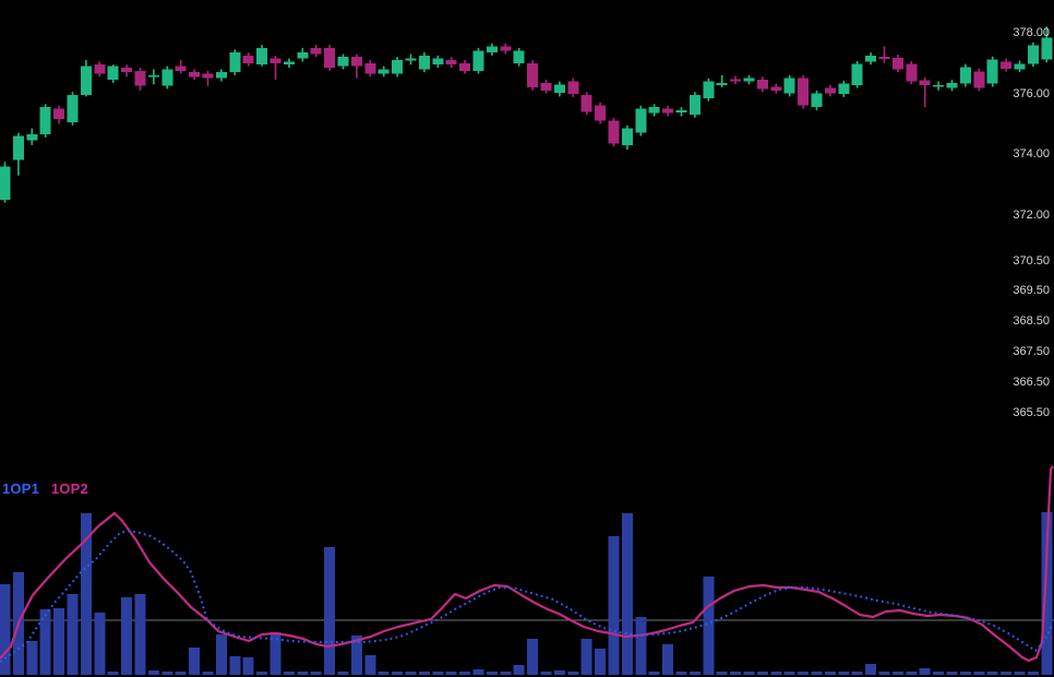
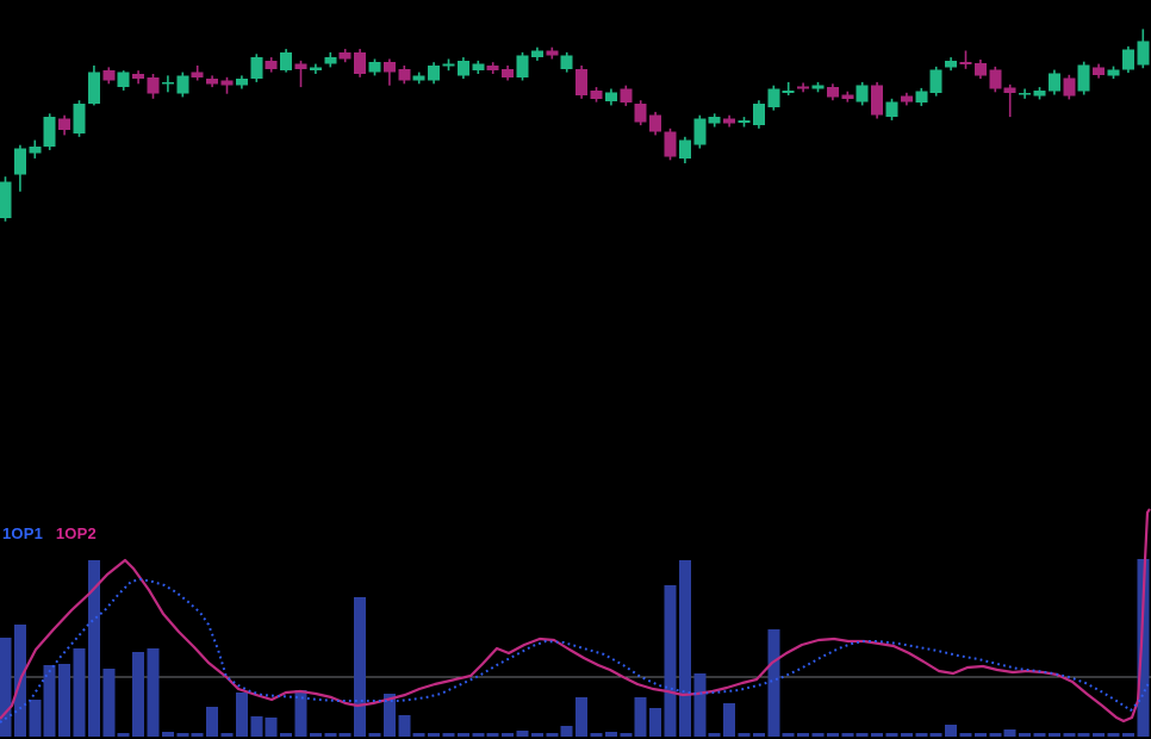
- 378.00
- 376.00
- 374.00
- 372.00
- 370.50
- 369.50
- 368.50
- 367.50
- 366.50
- 365.50
  1OP1 1OP2
